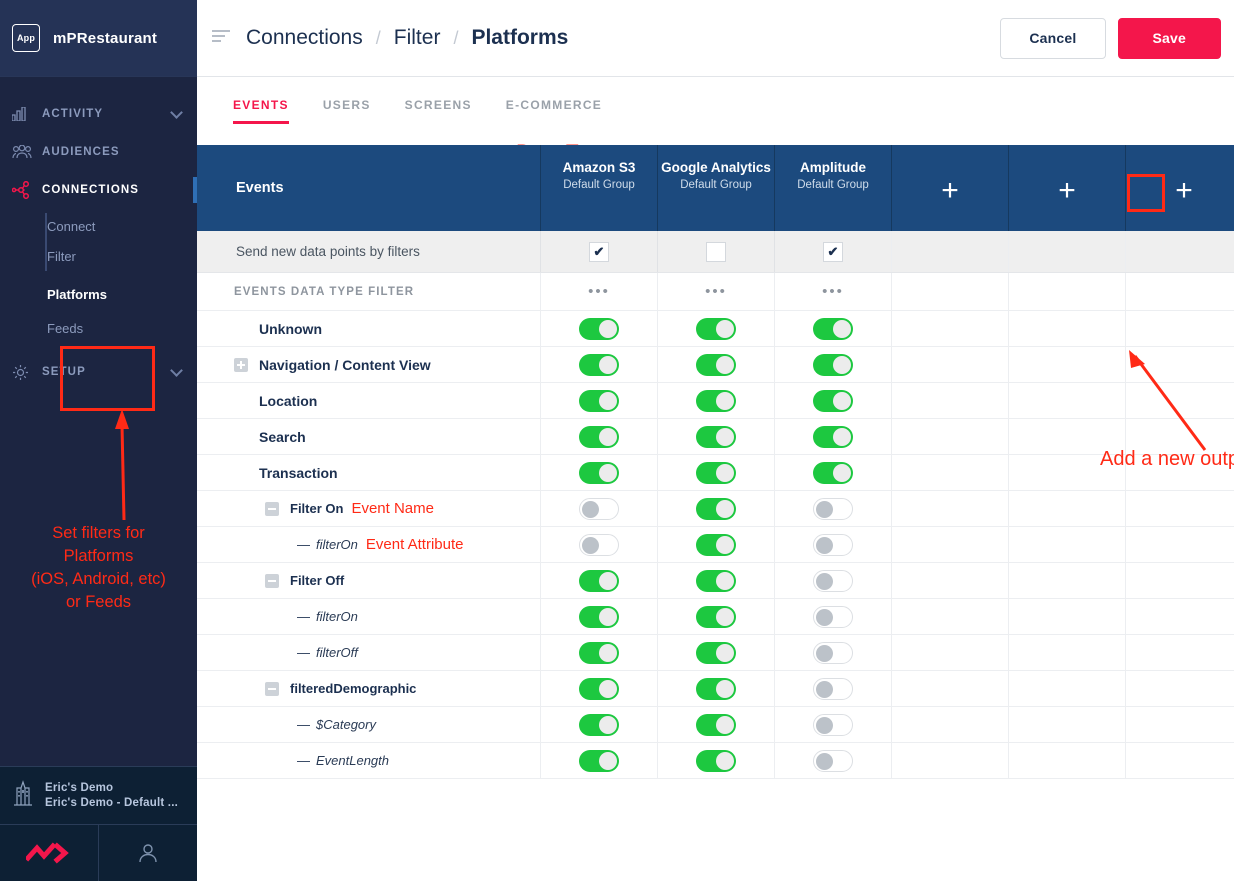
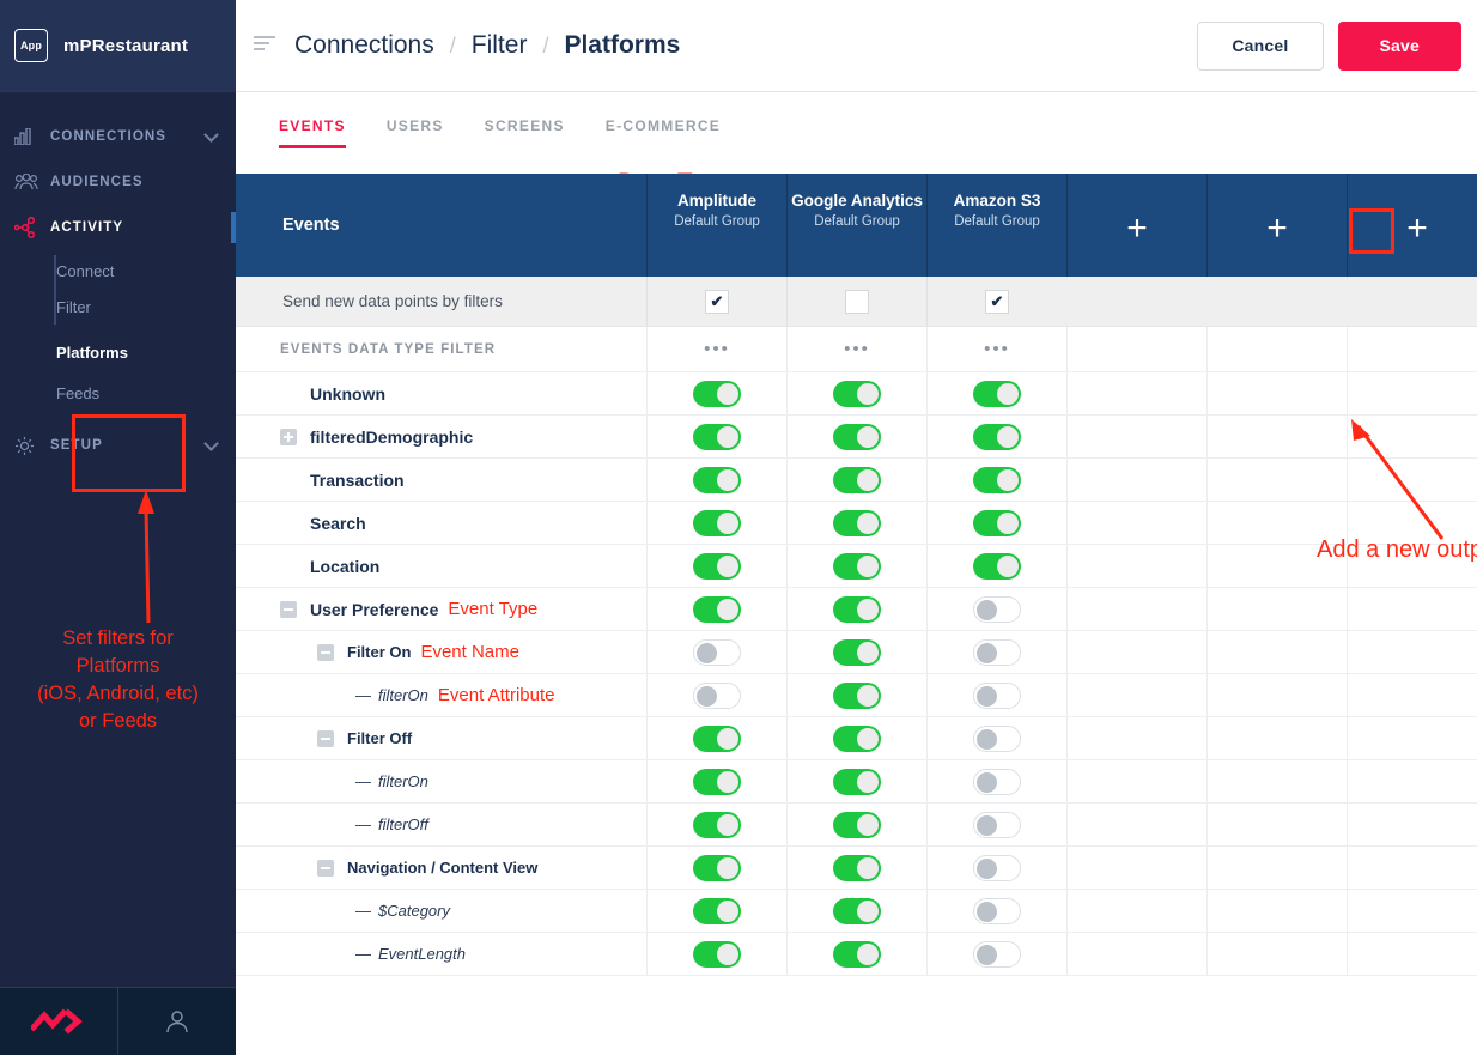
  App
  mPRestaurant
- ACTIVITY
+ CONNECTIONS
  AUDIENCES
- CONNECTIONS
+ ACTIVITY
  Connect
  Filter
  Platforms
  Feeds
  SETUP
  Set filters for
  Platforms
  (iOS, Android, etc)
  or Feeds
- Eric's Demo
- Eric's Demo - Default ...
  Connections
  /
  Filter
  /
  Platforms
  Cancel
  Save
  EVENTS
  USERS
  SCREENS
  E-COMMERCE
  Events
- Amazon S3
+ Amplitude
  Default Group
  Google Analytics
  Default Group
- Amplitude
+ Amazon S3
  Default Group
  +
  +
  +
  Send new data points by filters
  ✔
  ✔
  EVENTS DATA TYPE FILTER
  •••
  •••
  •••
  Unknown
- Navigation / Content View
+ filteredDemographic
- Location
+ Transaction
  Search
- Transaction
+ Location
+ User Preference
+ Event Type
  Filter On
  Event Name
  —
  filterOn
  Event Attribute
  Filter Off
  —
  filterOn
  —
  filterOff
- filteredDemographic
+ Navigation / Content View
  —
  $Category
  —
  EventLength
  Add a new outp
